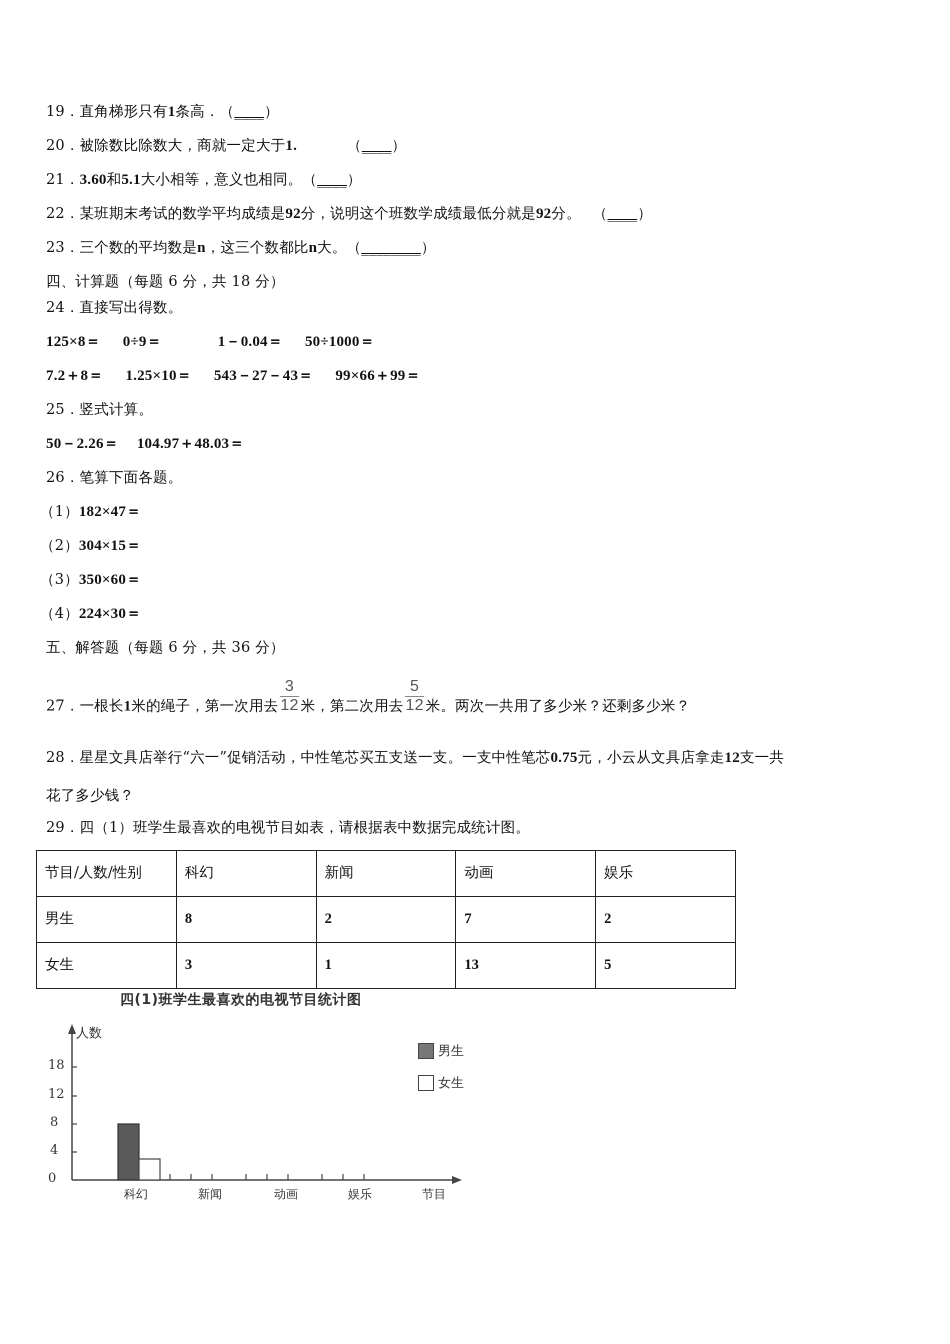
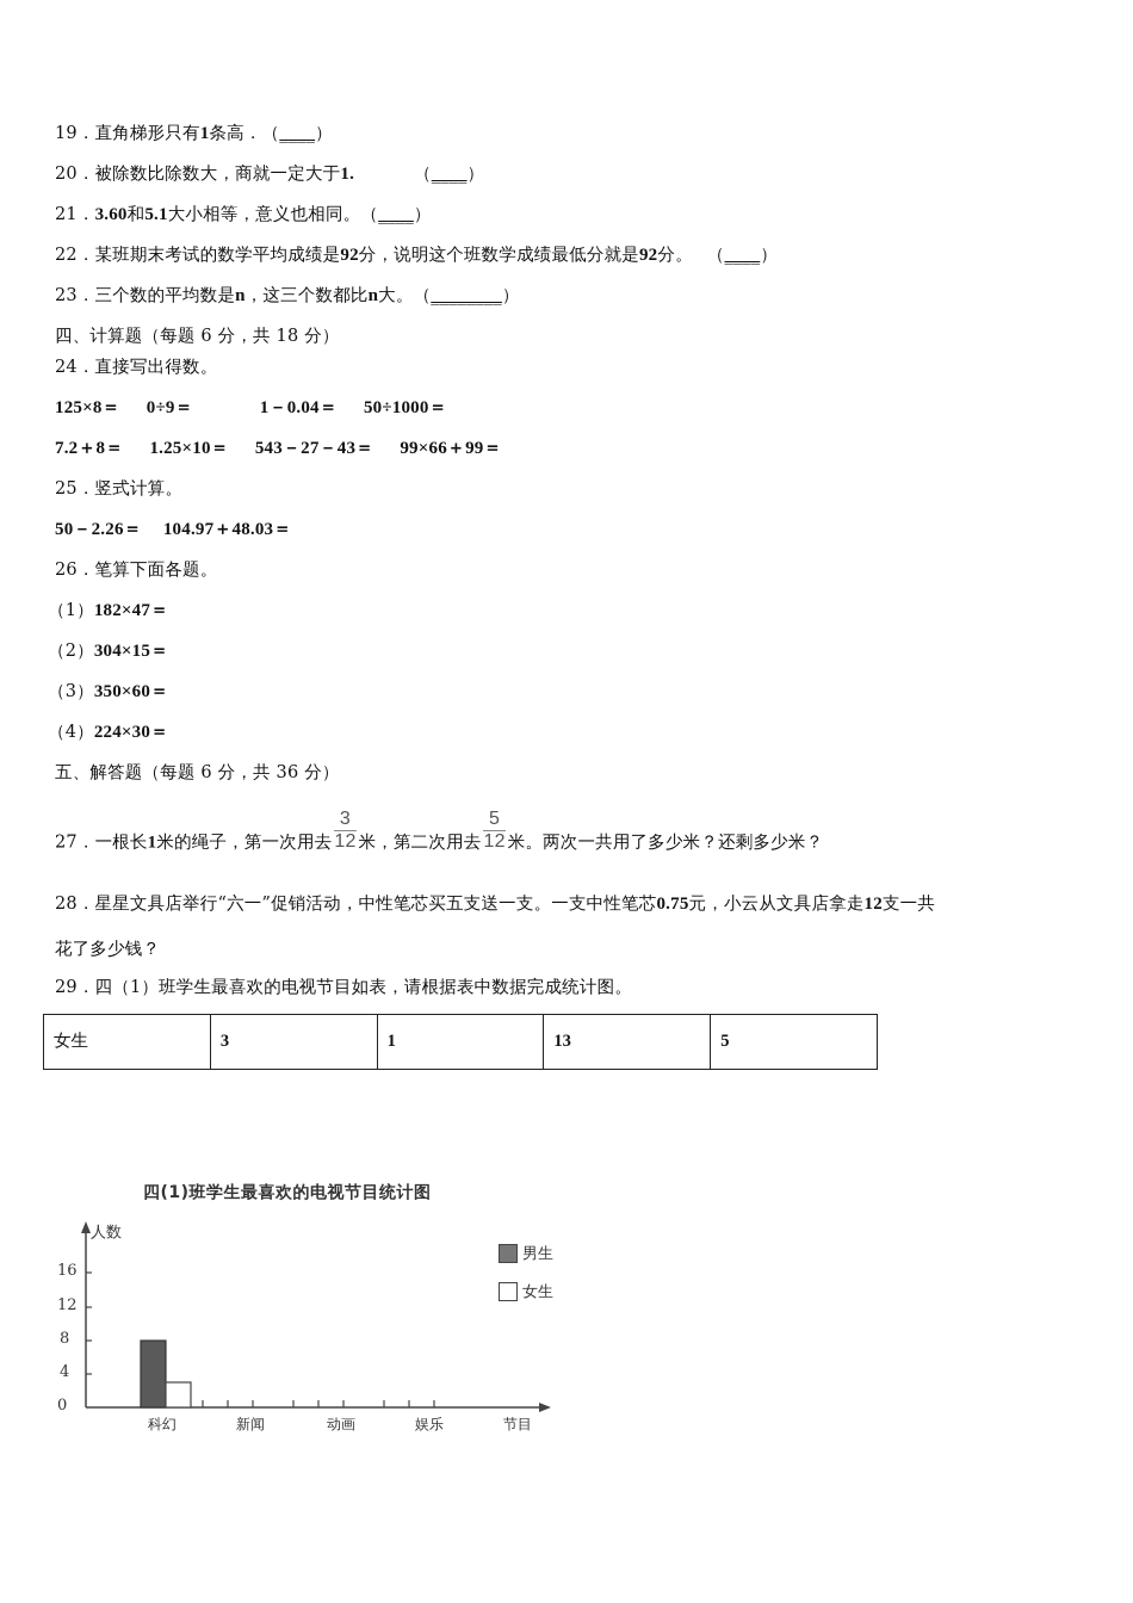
  19．直角梯形只有1条高．（____）
  20．被除数比除数大，商就一定大于1. （____）
  21．3.60和5.1大小相等，意义也相同。（____）
  22．某班期末考试的数学平均成绩是92分，说明这个班数学成绩最低分就是92分。 （____）
  23．三个数的平均数是n，这三个数都比n大。（________）
  四、计算题（每题 6 分，共 18 分）
  24．直接写出得数。
  125×8＝ 0÷9＝ 1－0.04＝ 50÷1000＝
  7.2＋8＝ 1.25×10＝ 543－27－43＝ 99×66＋99＝
  25．竖式计算。
  50－2.26＝ 104.97＋48.03＝
  26．笔算下面各题。
  （1）182×47＝
  （2）304×15＝
  （3）350×60＝
  （4）224×30＝
  五、解答题（每题 6 分，共 36 分）
  27．一根长1米的绳子，第一次用去
  3
  12
  米，第二次用去
  5
  12
  米。两次一共用了多少米？还剩多少米？
  28．星星文具店举行“六一”促销活动，中性笔芯买五支送一支。一支中性笔芯0.75元，小云从文具店拿走12支一共
  花了多少钱？
  29．四（1）班学生最喜欢的电视节目如表，请根据表中数据完成统计图。
- 节目/人数/性别	科幻	新闻	动画	娱乐
- 男生	8	2	7	2
  女生	3	1	13	5
  四(1)班学生最喜欢的电视节目统计图
  人数
  0
  4
  8
  12
- 18
+ 16
  科幻
  新闻
  动画
  娱乐
  节目
  男生
  女生
